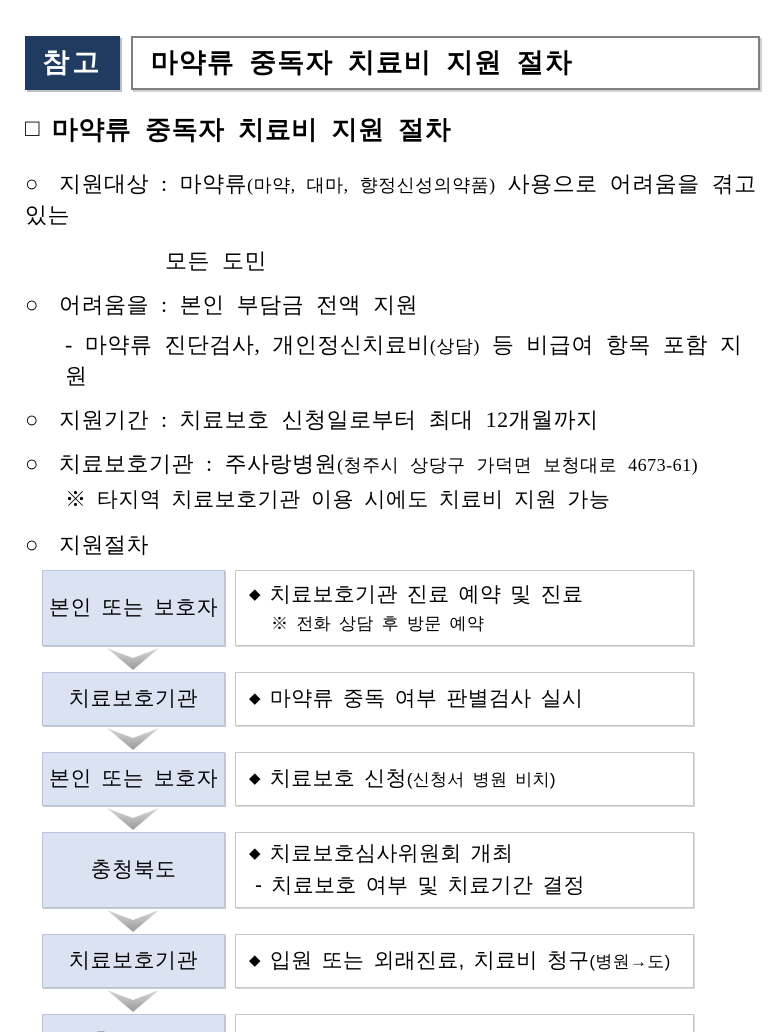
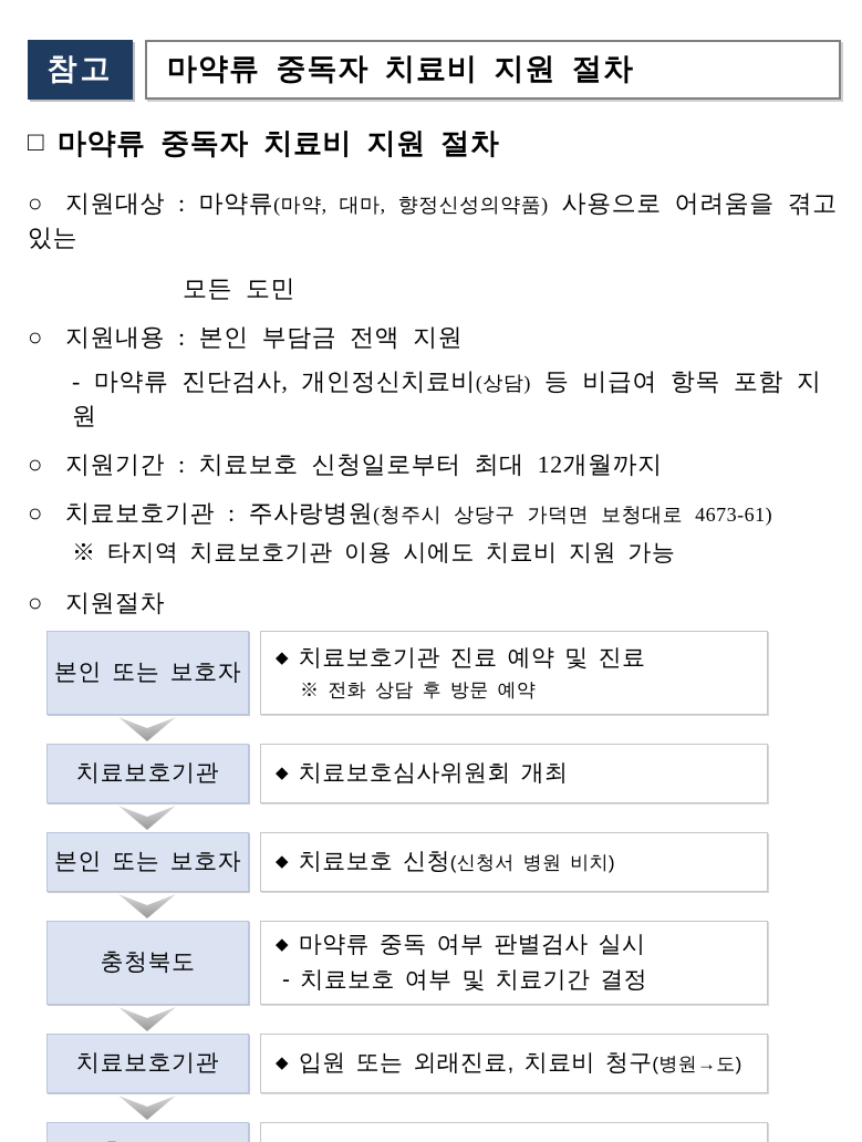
  참고
  마약류 중독자 치료비 지원 절차
  □
  마약류 중독자 치료비 지원 절차
  ○ 지원대상 : 마약류(마약, 대마, 향정신성의약품) 사용으로 어려움을 겪고 있는
  모든 도민
- ○ 어려움을 : 본인 부담금 전액 지원
+ ○ 지원내용 : 본인 부담금 전액 지원
  - 마약류 진단검사, 개인정신치료비(상담) 등 비급여 항목 포함 지원
  ○ 지원기간 : 치료보호 신청일로부터 최대 12개월까지
  ○ 치료보호기관 : 주사랑병원(청주시 상당구 가덕면 보청대로 4673-61)
  ※ 타지역 치료보호기관 이용 시에도 치료비 지원 가능
  ○ 지원절차
  본인 또는 보호자
  ◆ 치료보호기관 진료 예약 및 진료
  ※ 전화 상담 후 방문 예약
  치료보호기관
- ◆ 마약류 중독 여부 판별검사 실시
+ ◆ 치료보호심사위원회 개최
  본인 또는 보호자
  ◆ 치료보호 신청(신청서 병원 비치)
  충청북도
- ◆ 치료보호심사위원회 개최
+ ◆ 마약류 중독 여부 판별검사 실시
  - 치료보호 여부 및 치료기간 결정
  치료보호기관
  ◆ 입원 또는 외래진료, 치료비 청구(병원→도)
